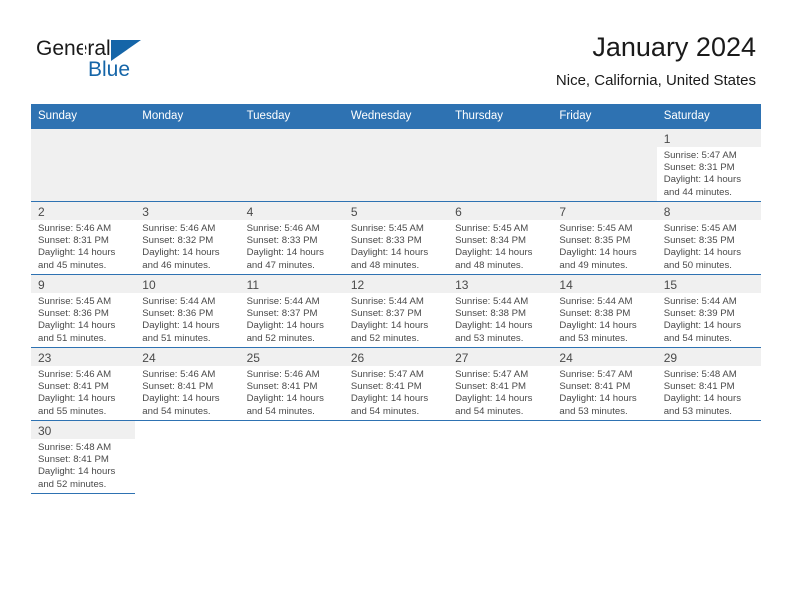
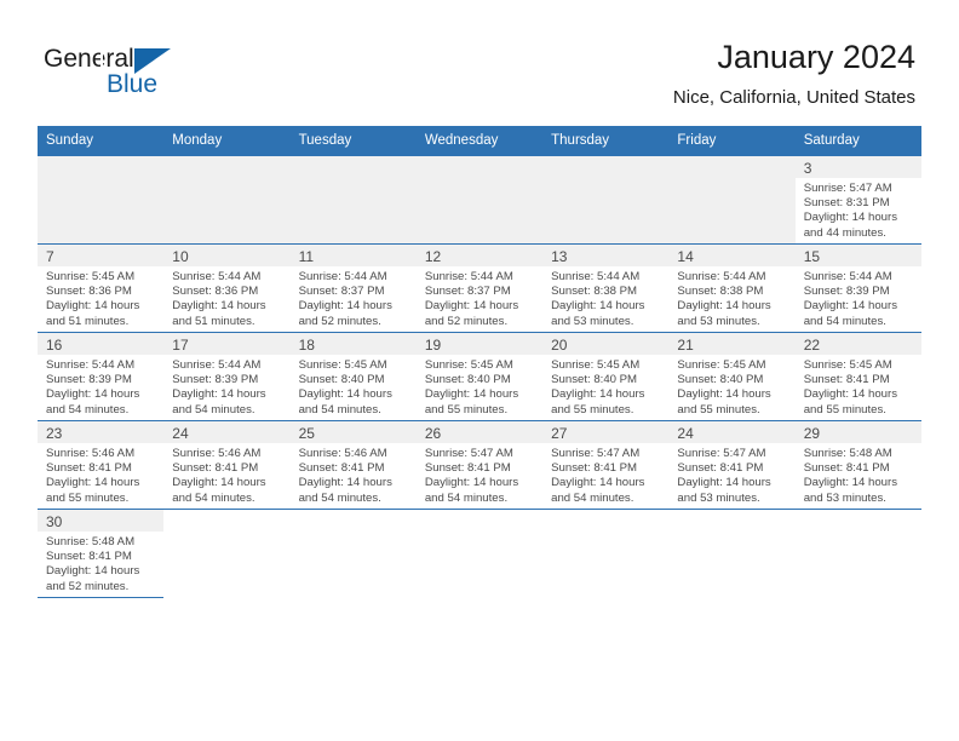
  General
  Blue
  January 2024
  Nice, California, United States
  Sunday	Monday	Tuesday	Wednesday	Thursday	Friday	Saturday
- 						1Sunrise: 5:47 AMSunset: 8:31 PMDaylight: 14 hoursand 44 minutes.
+ 						3Sunrise: 5:47 AMSunset: 8:31 PMDaylight: 14 hoursand 44 minutes.
- 2Sunrise: 5:46 AMSunset: 8:31 PMDaylight: 14 hoursand 45 minutes.	3Sunrise: 5:46 AMSunset: 8:32 PMDaylight: 14 hoursand 46 minutes.	4Sunrise: 5:46 AMSunset: 8:33 PMDaylight: 14 hoursand 47 minutes.	5Sunrise: 5:45 AMSunset: 8:33 PMDaylight: 14 hoursand 48 minutes.	6Sunrise: 5:45 AMSunset: 8:34 PMDaylight: 14 hoursand 48 minutes.	7Sunrise: 5:45 AMSunset: 8:35 PMDaylight: 14 hoursand 49 minutes.	8Sunrise: 5:45 AMSunset: 8:35 PMDaylight: 14 hoursand 50 minutes.
- 9Sunrise: 5:45 AMSunset: 8:36 PMDaylight: 14 hoursand 51 minutes.	10Sunrise: 5:44 AMSunset: 8:36 PMDaylight: 14 hoursand 51 minutes.	11Sunrise: 5:44 AMSunset: 8:37 PMDaylight: 14 hoursand 52 minutes.	12Sunrise: 5:44 AMSunset: 8:37 PMDaylight: 14 hoursand 52 minutes.	13Sunrise: 5:44 AMSunset: 8:38 PMDaylight: 14 hoursand 53 minutes.	14Sunrise: 5:44 AMSunset: 8:38 PMDaylight: 14 hoursand 53 minutes.	15Sunrise: 5:44 AMSunset: 8:39 PMDaylight: 14 hoursand 54 minutes.
+ 7Sunrise: 5:45 AMSunset: 8:36 PMDaylight: 14 hoursand 51 minutes.	10Sunrise: 5:44 AMSunset: 8:36 PMDaylight: 14 hoursand 51 minutes.	11Sunrise: 5:44 AMSunset: 8:37 PMDaylight: 14 hoursand 52 minutes.	12Sunrise: 5:44 AMSunset: 8:37 PMDaylight: 14 hoursand 52 minutes.	13Sunrise: 5:44 AMSunset: 8:38 PMDaylight: 14 hoursand 53 minutes.	14Sunrise: 5:44 AMSunset: 8:38 PMDaylight: 14 hoursand 53 minutes.	15Sunrise: 5:44 AMSunset: 8:39 PMDaylight: 14 hoursand 54 minutes.
+ 16Sunrise: 5:44 AMSunset: 8:39 PMDaylight: 14 hoursand 54 minutes.	17Sunrise: 5:44 AMSunset: 8:39 PMDaylight: 14 hoursand 54 minutes.	18Sunrise: 5:45 AMSunset: 8:40 PMDaylight: 14 hoursand 54 minutes.	19Sunrise: 5:45 AMSunset: 8:40 PMDaylight: 14 hoursand 55 minutes.	20Sunrise: 5:45 AMSunset: 8:40 PMDaylight: 14 hoursand 55 minutes.	21Sunrise: 5:45 AMSunset: 8:40 PMDaylight: 14 hoursand 55 minutes.	22Sunrise: 5:45 AMSunset: 8:41 PMDaylight: 14 hoursand 55 minutes.
  23Sunrise: 5:46 AMSunset: 8:41 PMDaylight: 14 hoursand 55 minutes.	24Sunrise: 5:46 AMSunset: 8:41 PMDaylight: 14 hoursand 54 minutes.	25Sunrise: 5:46 AMSunset: 8:41 PMDaylight: 14 hoursand 54 minutes.	26Sunrise: 5:47 AMSunset: 8:41 PMDaylight: 14 hoursand 54 minutes.	27Sunrise: 5:47 AMSunset: 8:41 PMDaylight: 14 hoursand 54 minutes.	24Sunrise: 5:47 AMSunset: 8:41 PMDaylight: 14 hoursand 53 minutes.	29Sunrise: 5:48 AMSunset: 8:41 PMDaylight: 14 hoursand 53 minutes.
  30Sunrise: 5:48 AMSunset: 8:41 PMDaylight: 14 hoursand 52 minutes.
